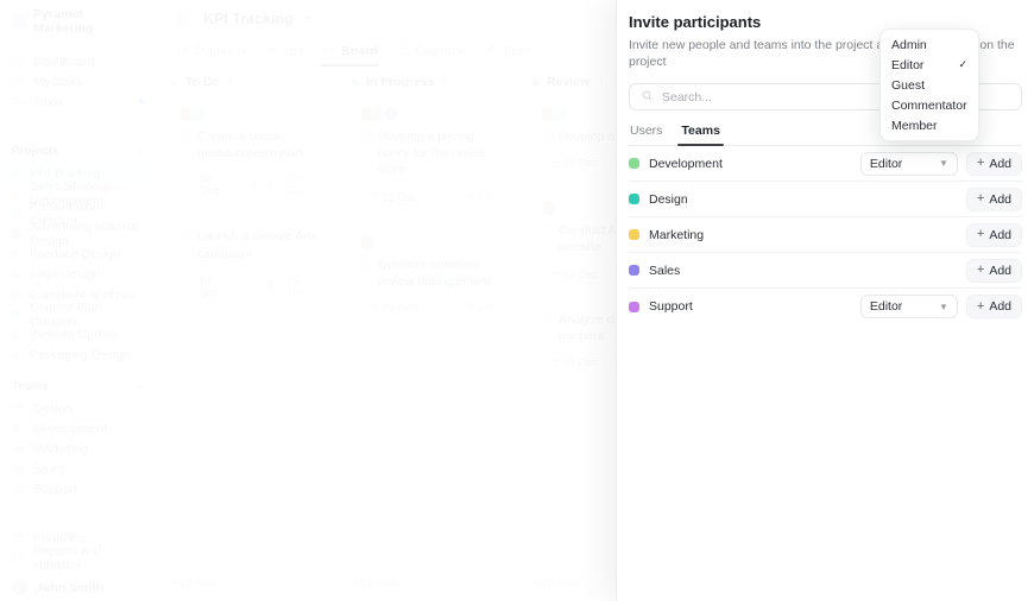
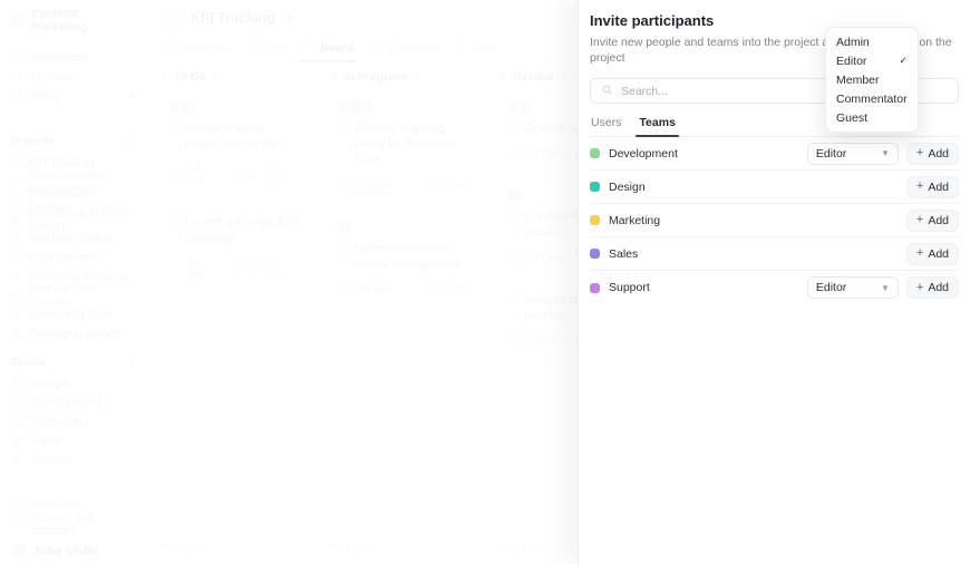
  Invite participants
  Invite new people and teams into the project on the project
  Search...
  Users
  Teams
  Development
  Editor
  ▼
  +
  Add
  Design
  +
  Add
  Marketing
  +
  Add
  Sales
  +
  Add
  Support
  Editor
  ▼
  +
  Add
  Admin
  Editor
  ✓
- Guest
+ Member
  Commentator
- Member
+ Guest
